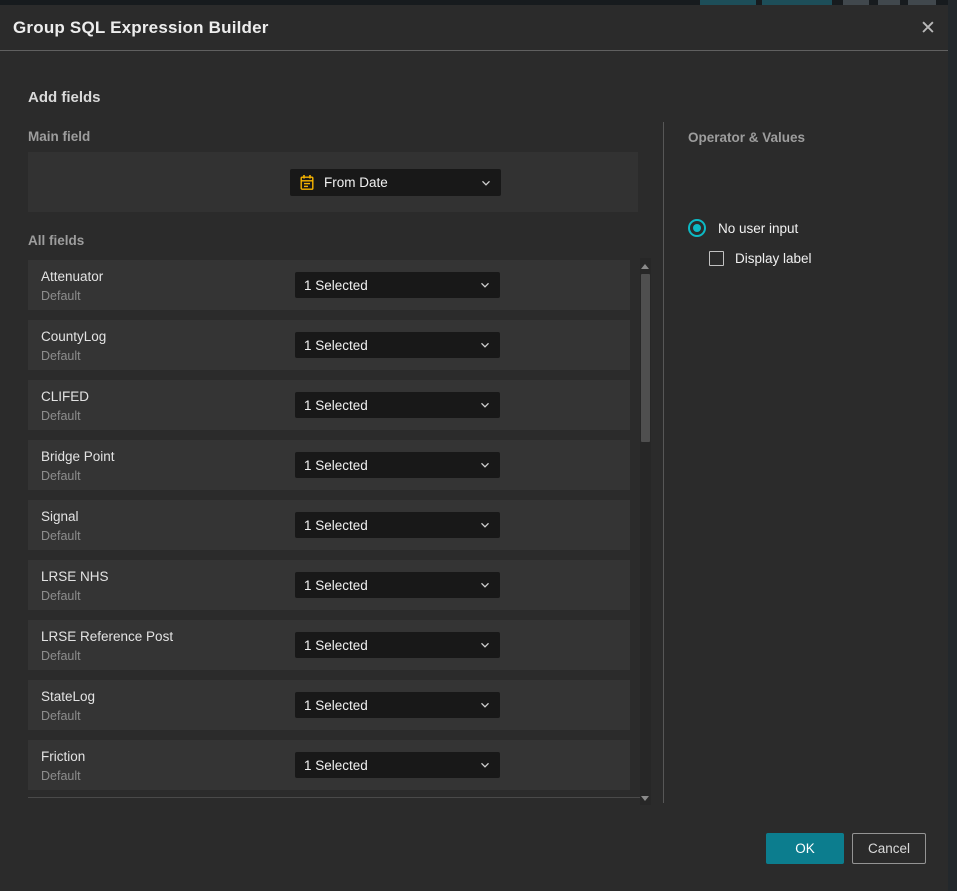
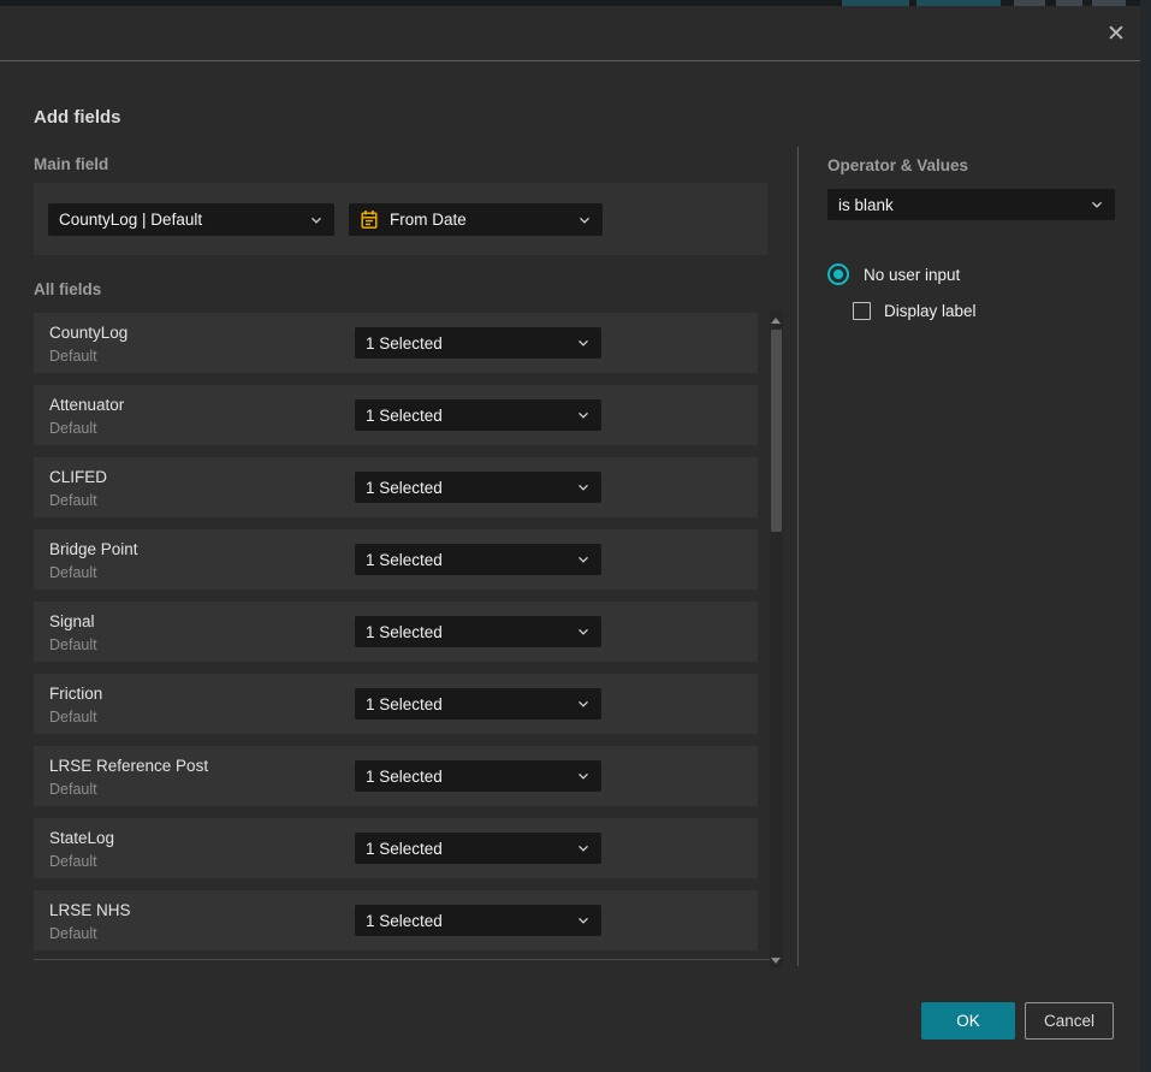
- Group SQL Expression Builder
  ✕
  Add fields
  Main field
+ CountyLog | Default
  From Date
  All fields
- Attenuator
+ CountyLog
  Default
  1 Selected
- CountyLog
+ Attenuator
  Default
  1 Selected
  CLIFED
  Default
  1 Selected
  Bridge Point
  Default
  1 Selected
  Signal
  Default
  1 Selected
- LRSE NHS
+ Friction
  Default
  1 Selected
  LRSE Reference Post
  Default
  1 Selected
  StateLog
  Default
  1 Selected
- Friction
+ LRSE NHS
  Default
  1 Selected
  Operator & Values
+ is blank
  No user input
  Display label
  OK
  Cancel
